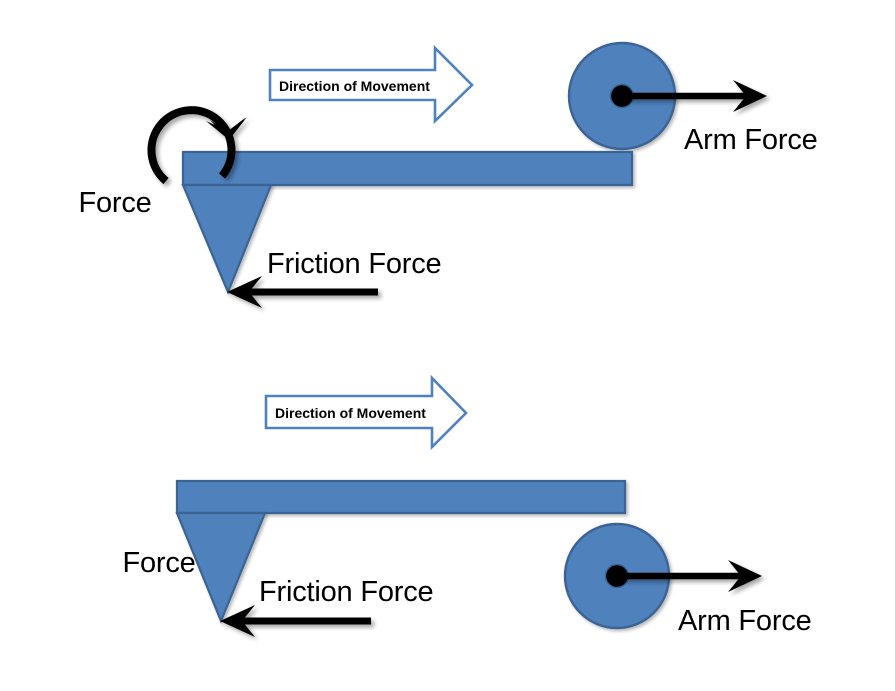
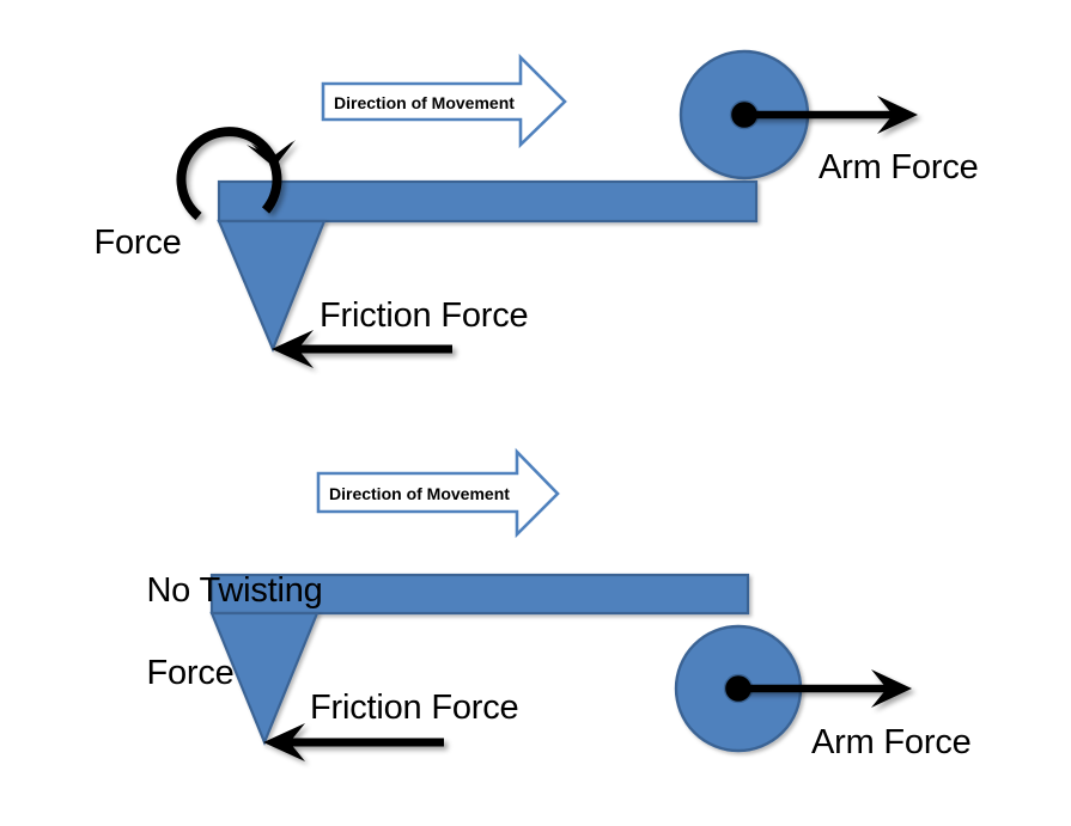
  Force
  Direction of Movement
  Friction Force
  Arm Force
+ No Twisting
  Force
  Direction of Movement
  Friction Force
  Arm Force
